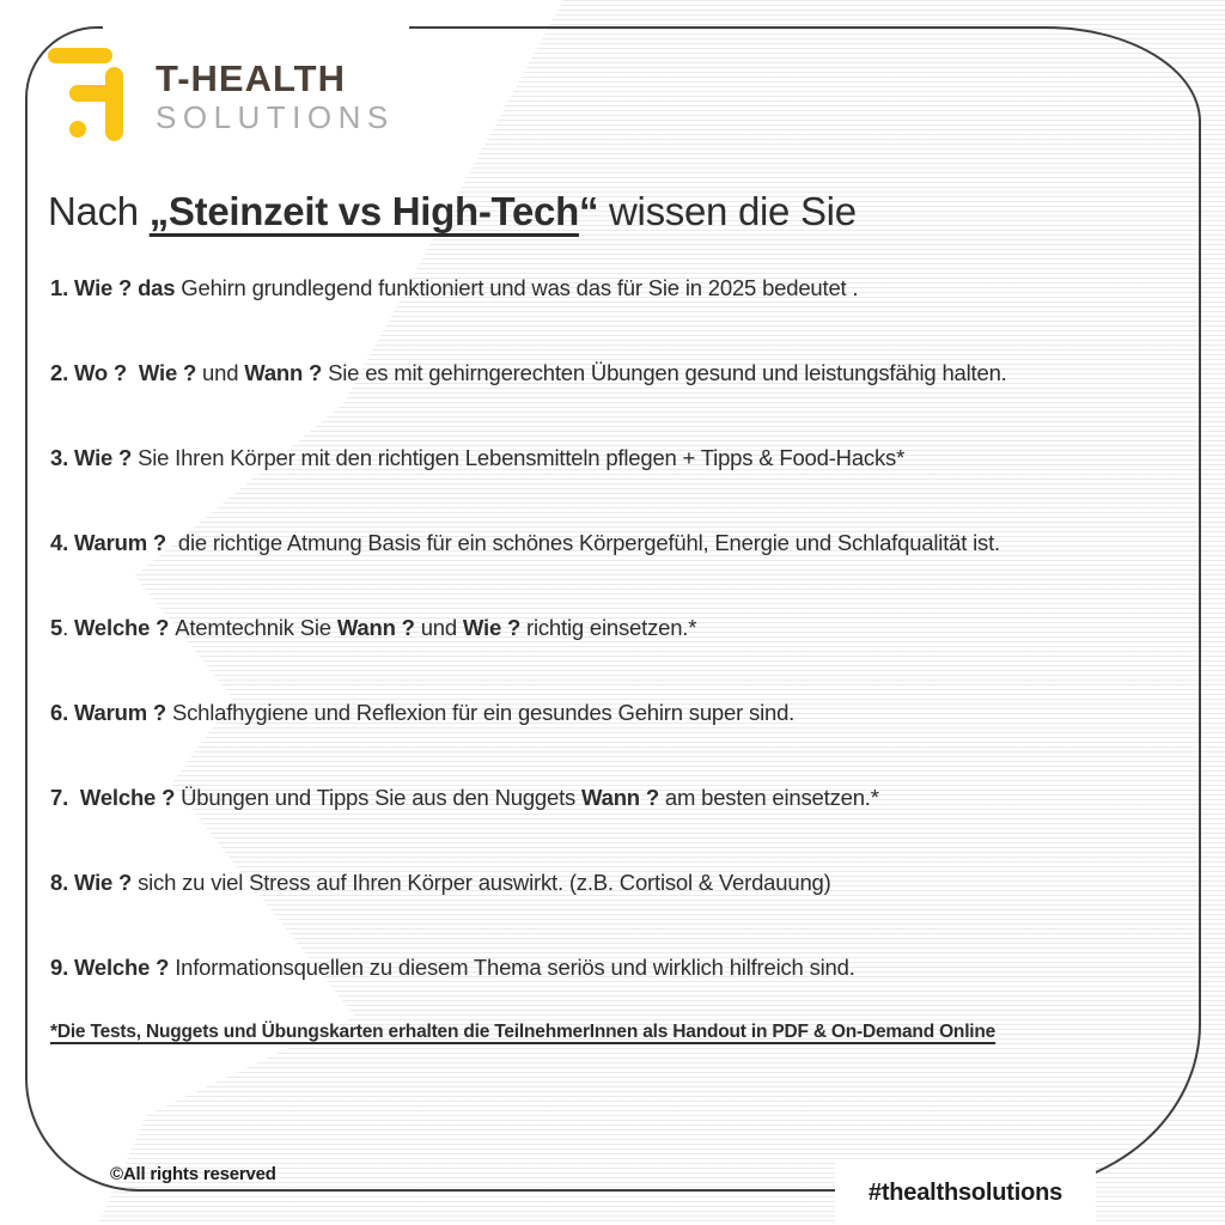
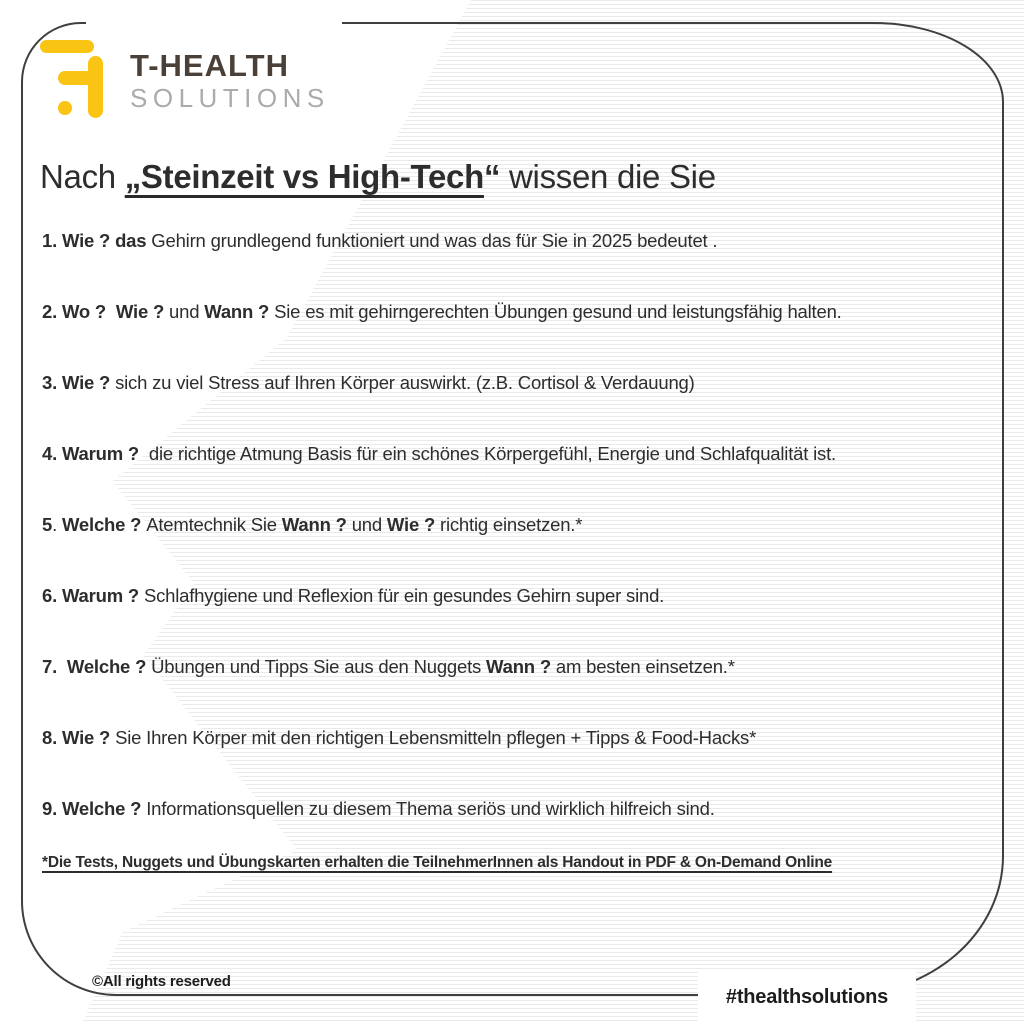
  T-HEALTH
  SOLUTIONS
  Nach „Steinzeit vs High-Tech“ wissen die Sie
  1. Wie ? das Gehirn grundlegend funktioniert und was das für Sie in 2025 bedeutet .
  2. Wo ? Wie ? und Wann ? Sie es mit gehirngerechten Übungen gesund und leistungsfähig halten.
- 3. Wie ? Sie Ihren Körper mit den richtigen Lebensmitteln pflegen + Tipps & Food-Hacks*
+ 3. Wie ? sich zu viel Stress auf Ihren Körper auswirkt. (z.B. Cortisol & Verdauung)
  4. Warum ? die richtige Atmung Basis für ein schönes Körpergefühl, Energie und Schlafqualität ist.
  5. Welche ? Atemtechnik Sie Wann ? und Wie ? richtig einsetzen.*
  6. Warum ? Schlafhygiene und Reflexion für ein gesundes Gehirn super sind.
  7. Welche ? Übungen und Tipps Sie aus den Nuggets Wann ? am besten einsetzen.*
- 8. Wie ? sich zu viel Stress auf Ihren Körper auswirkt. (z.B. Cortisol & Verdauung)
+ 8. Wie ? Sie Ihren Körper mit den richtigen Lebensmitteln pflegen + Tipps & Food-Hacks*
  9. Welche ? Informationsquellen zu diesem Thema seriös und wirklich hilfreich sind.
  *Die Tests, Nuggets und Übungskarten erhalten die TeilnehmerInnen als Handout in PDF & On-Demand Online
  ©All rights reserved
  #thealthsolutions
